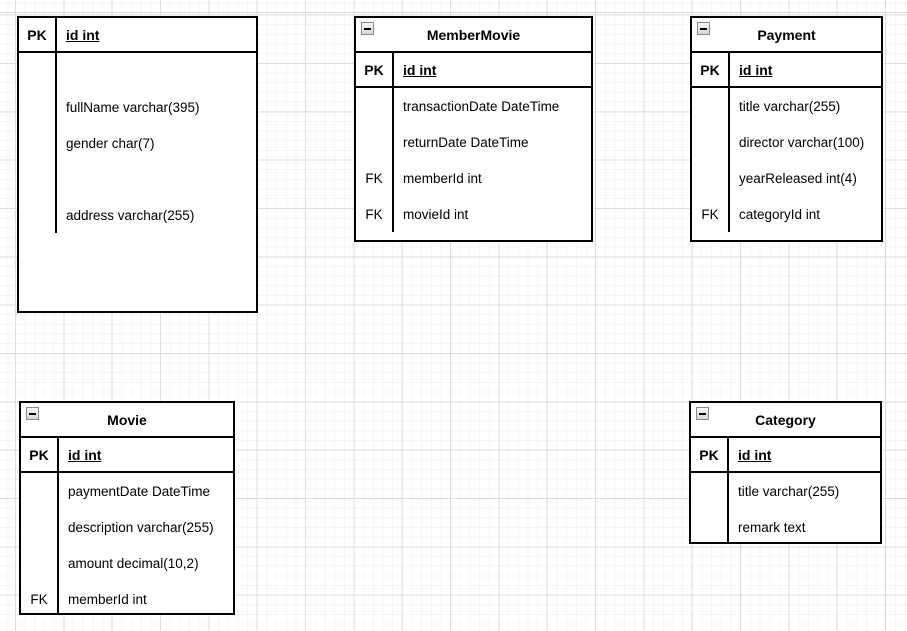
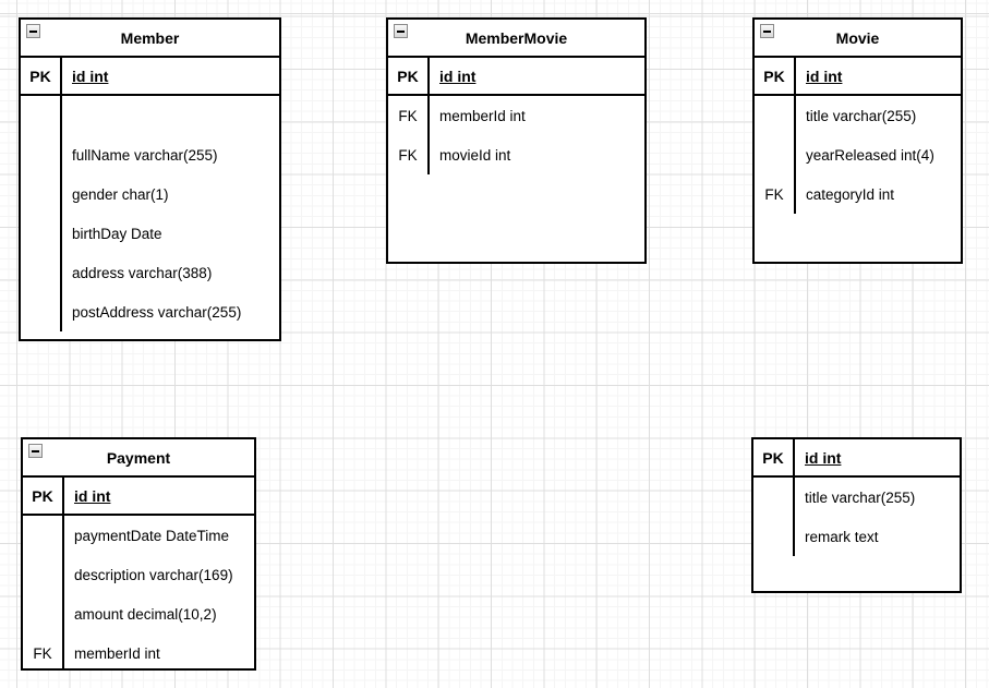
+ Member
  PK
  id int
- fullName varchar(395)
+ fullName varchar(255)
- gender char(7)
+ gender char(1)
+ birthDay Date
- address varchar(255)
+ address varchar(388)
+ postAddress varchar(255)
  MemberMovie
  PK
  id int
- transactionDate DateTime
- returnDate DateTime
  FK
  memberId int
  FK
  movieId int
- Payment
+ Movie
  PK
  id int
  title varchar(255)
- director varchar(100)
  yearReleased int(4)
  FK
  categoryId int
- Movie
+ Payment
  PK
  id int
  paymentDate DateTime
- description varchar(255)
+ description varchar(169)
  amount decimal(10,2)
  FK
  memberId int
- Category
  PK
  id int
  title varchar(255)
  remark text
